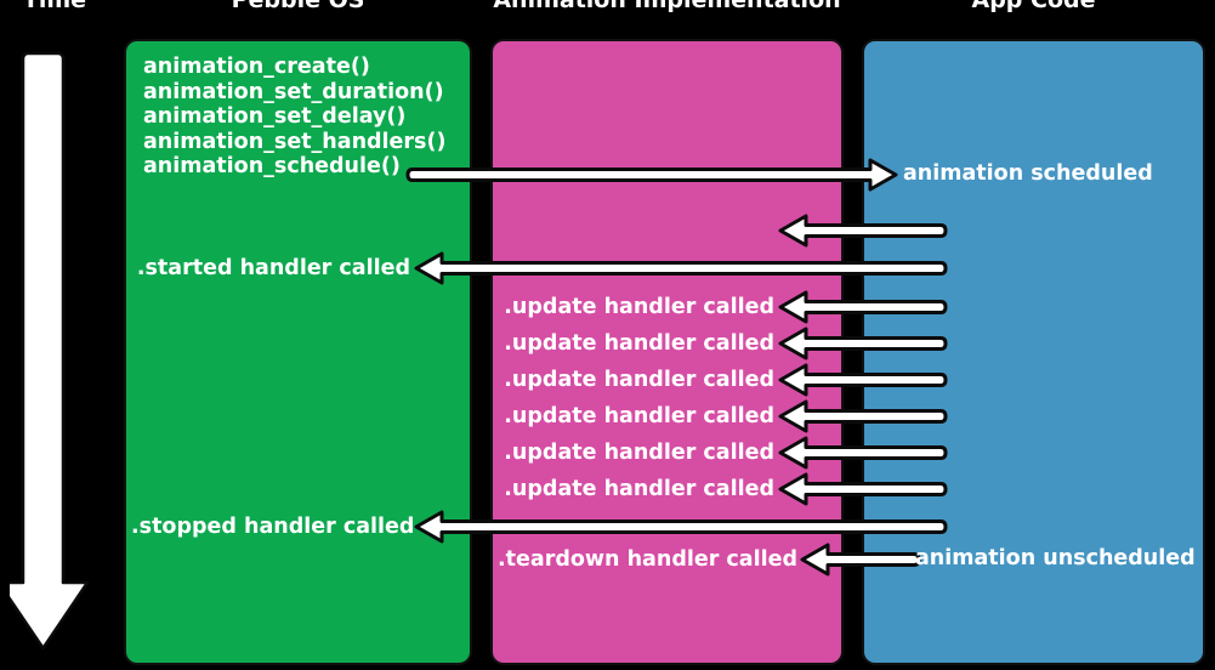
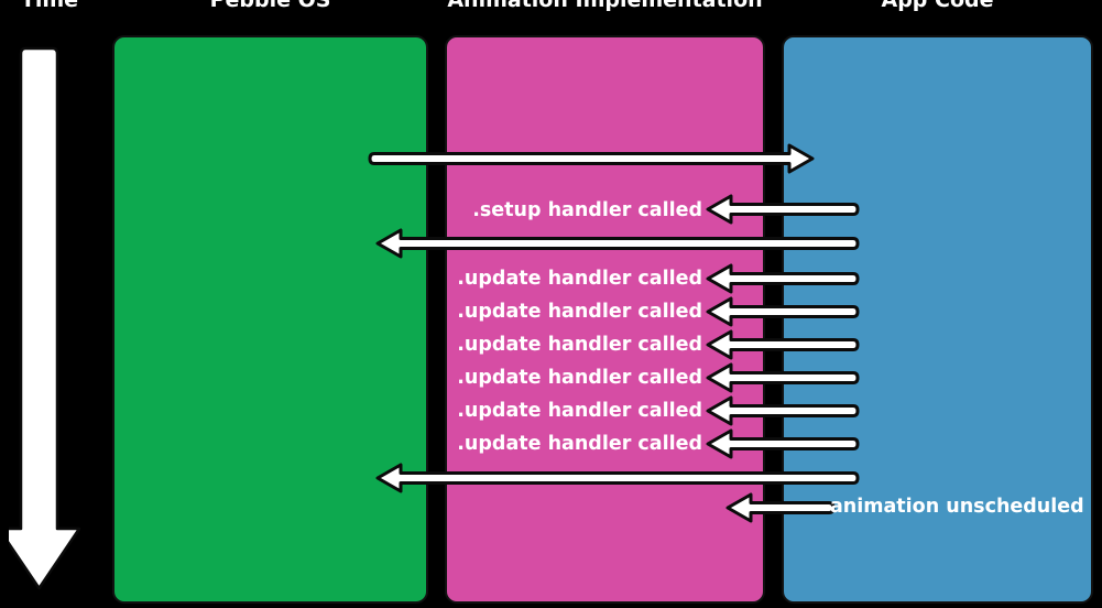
  Time
  Pebble OS
  Animation Implementation
  App Code
- animation_create()
- animation_set_duration()
- animation_set_delay()
- animation_set_handlers()
- animation_schedule()
- animation scheduled
  animation unscheduled
+ .setup handler called
  .update handler called
  .update handler called
  .update handler called
  .update handler called
  .update handler called
  .update handler called
- .teardown handler called
- .started handler called
- .stopped handler called
